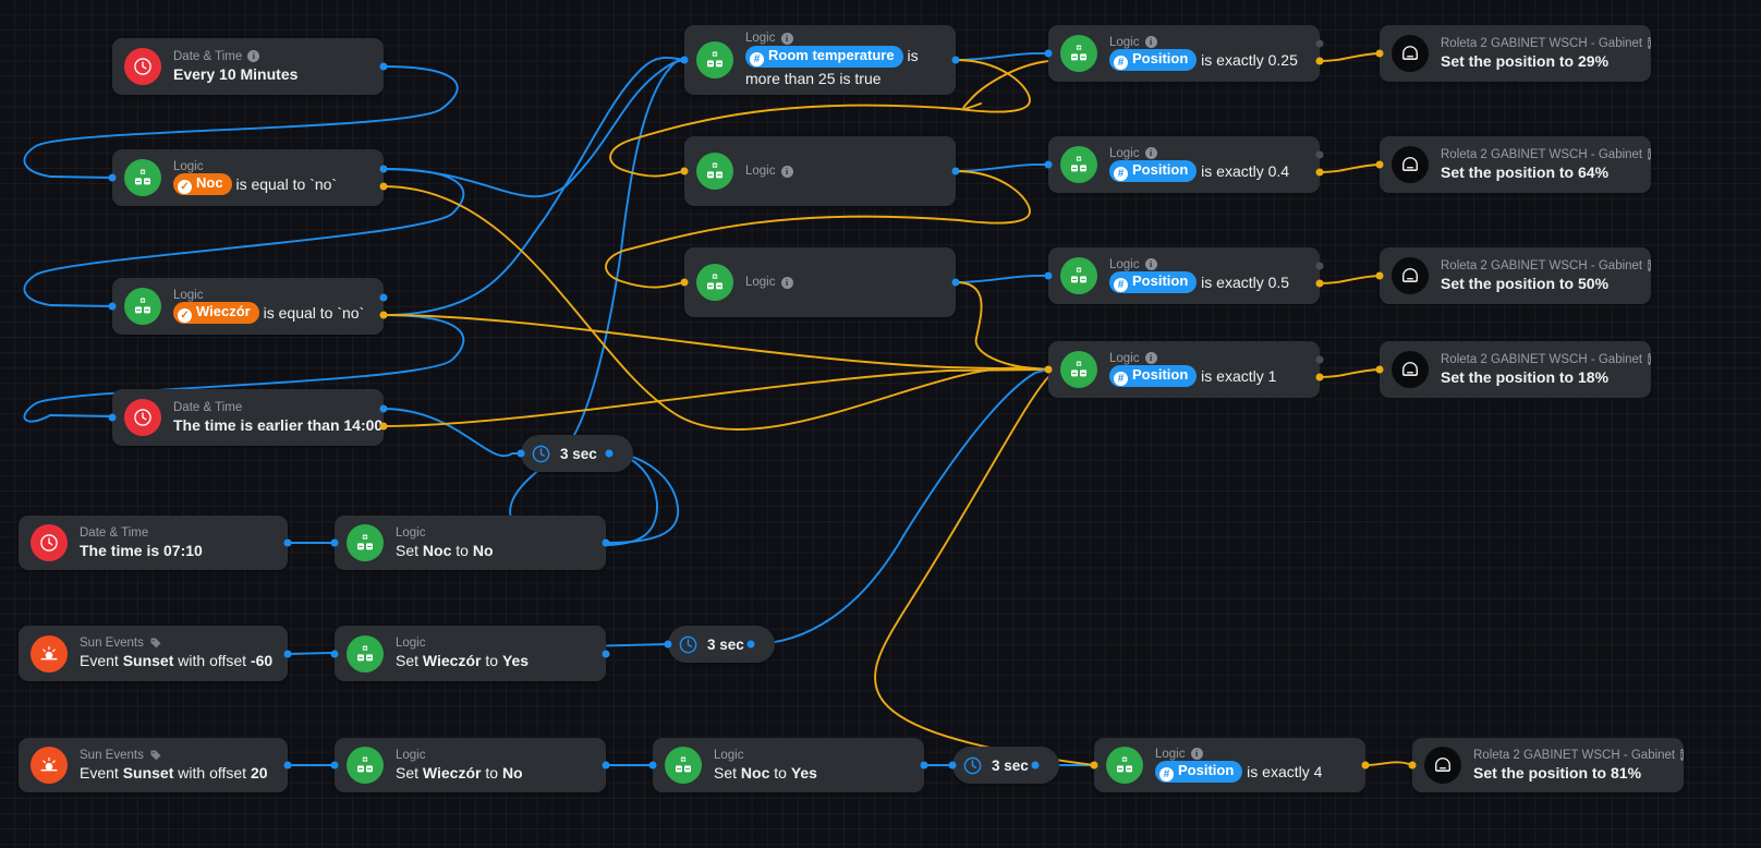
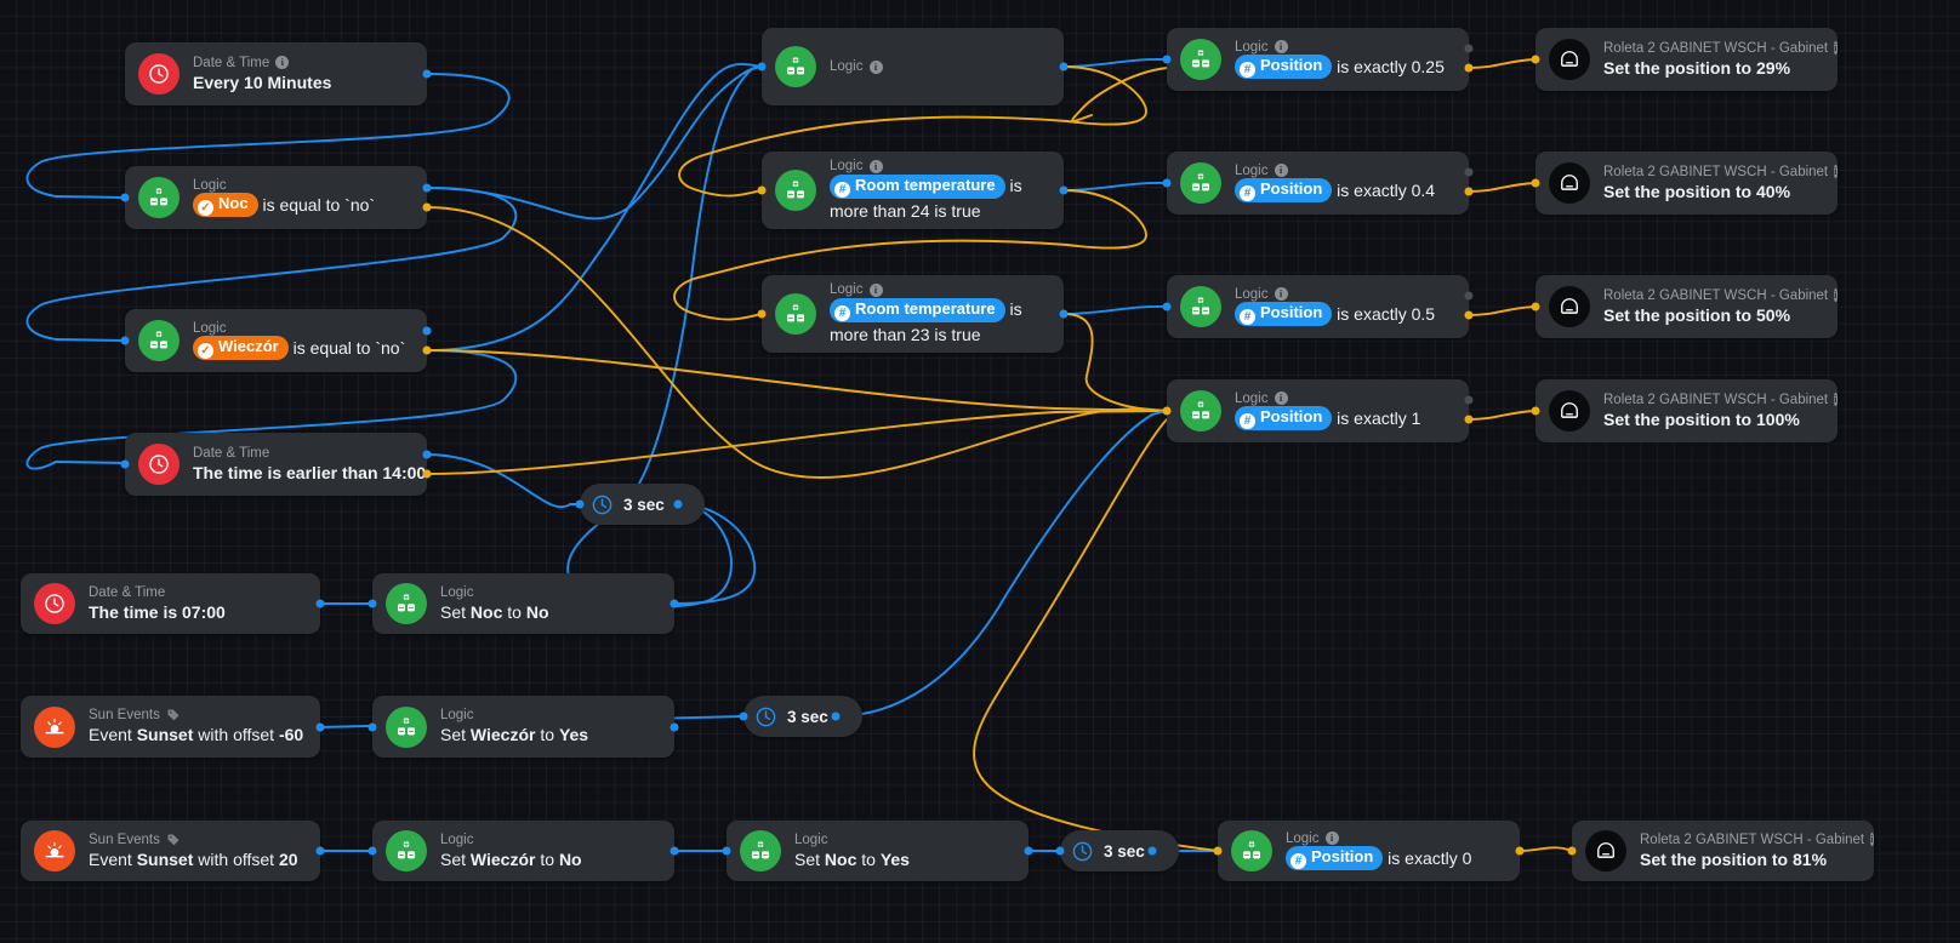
  Date & Time
  i
  Every 10 Minutes
  Logic
  ✓ Noc is equal to `no`
  Logic
  ✓ Wieczór is equal to `no`
  Date & Time
  The time is earlier than 14:00
  Logic
  i
- # Room temperature is more than 25 is true
  Logic
  i
+ # Room temperature is more than 24 is true
  Logic
  i
+ # Room temperature is more than 23 is true
  Logic
  i
  # Position is exactly 0.25
  Logic
  i
  # Position is exactly 0.4
  Logic
  i
  # Position is exactly 0.5
  Logic
  i
  # Position is exactly 1
  Roleta 2 GABINET WSCH - Gabinet
  i
  Set the position to 29%
  Roleta 2 GABINET WSCH - Gabinet
  i
- Set the position to 64%
+ Set the position to 40%
  Roleta 2 GABINET WSCH - Gabinet
  i
  Set the position to 50%
  Roleta 2 GABINET WSCH - Gabinet
  i
- Set the position to 18%
+ Set the position to 100%
  Date & Time
- The time is 07:10
+ The time is 07:00
  Logic
  Set Noc to No
  Sun Events
  Event Sunset with offset -60
  Logic
  Set Wieczór to Yes
  Sun Events
  Event Sunset with offset 20
  Logic
  Set Wieczór to No
  Logic
  Set Noc to Yes
  Logic
  i
- # Position is exactly 4
+ # Position is exactly 0
  Roleta 2 GABINET WSCH - Gabinet
  i
  Set the position to 81%
  3 sec
  3 sec
  3 sec
